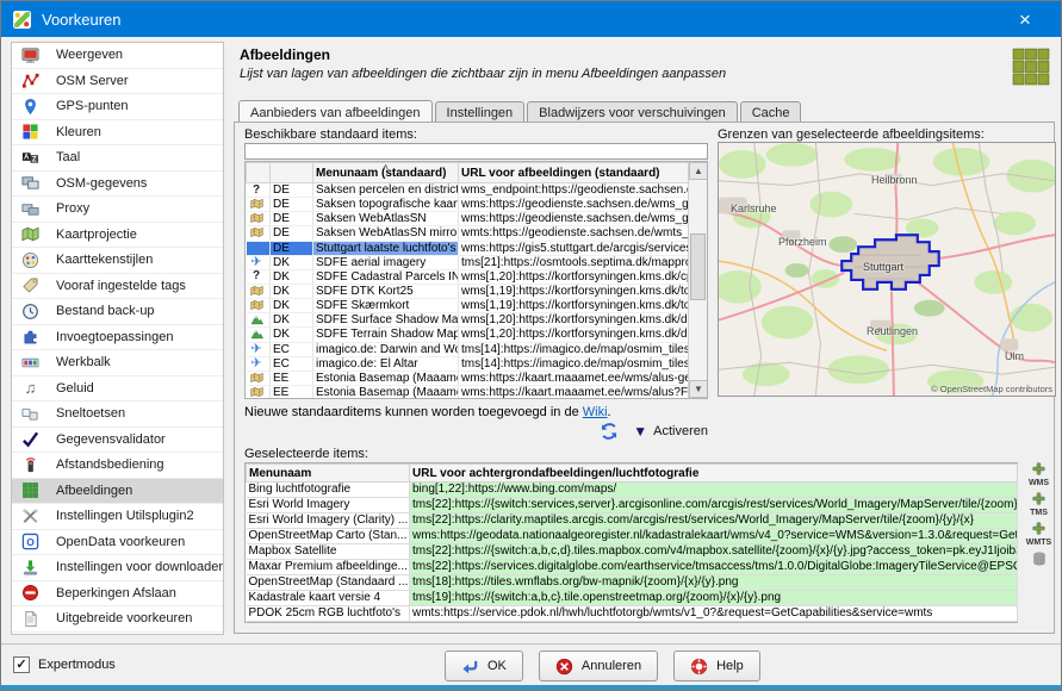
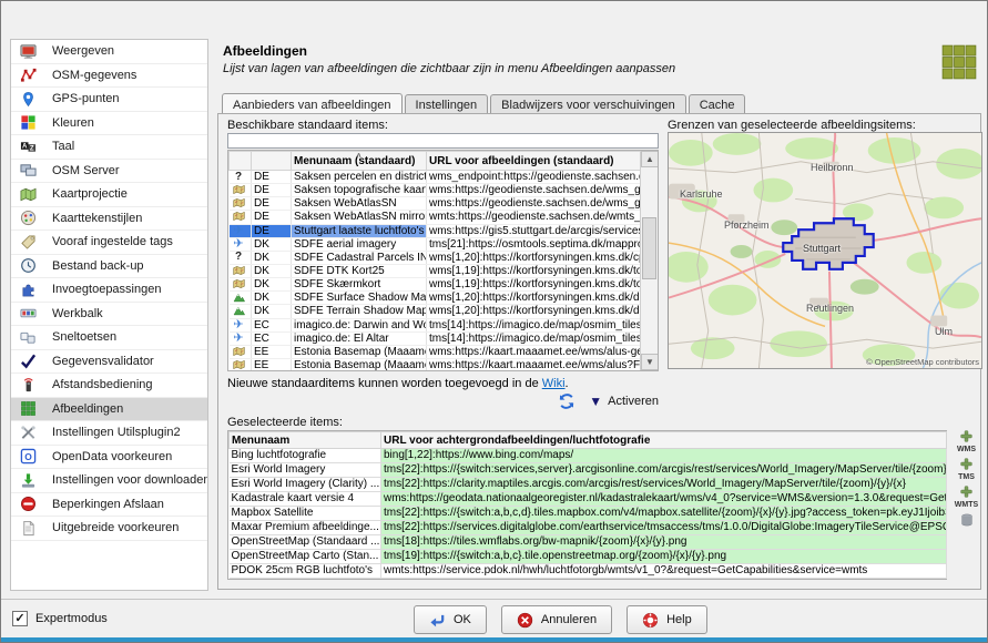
- Voorkeuren
- ×
  Weergeven
- OSM Server
+ OSM-gegevens
  GPS-punten
  Kleuren
  Taal
- OSM-gegevens
+ OSM Server
- Proxy
  Kaartprojectie
  Kaarttekenstijlen
  Vooraf ingestelde tags
  Bestand back-up
  Invoegtoepassingen
  Werkbalk
- ♫
- Geluid
  Sneltoetsen
  Gegevensvalidator
  Afstandsbediening
  Afbeeldingen
  Instellingen Utilsplugin2
  O
  OpenData voorkeuren
  Instellingen voor downloaden
  Beperkingen Afslaan
  Uitgebreide voorkeuren
  Afbeeldingen
  Lijst van lagen van afbeeldingen die zichtbaar zijn in menu Afbeeldingen aanpassen
  Aanbieders van afbeeldingen
  Instellingen
  Bladwijzers voor verschuivingen
  Cache
  Beschikbare standaard items:
  		Menunaam (standaard)	URL voor afbeeldingen (standaard)
  ?	DE	Saksen percelen en district	wms_endpoint:https://geodienste.sachsen.
  	DE	Saksen topografische kaar	wms:https://geodienste.sachsen.de/wms_g
  	DE	Saksen WebAtlasSN	wms:https://geodienste.sachsen.de/wms_g
  	DE	Saksen WebAtlasSN mirro	wmts:https://geodienste.sachsen.de/wmts_
  ✈	DE	Stuttgart laatste luchtfoto's	wms:https://gis5.stuttgart.de/arcgis/service
  ✈	DK	SDFE aerial imagery	tms[21]:https://osmtools.septima.dk/mappr
  ?	DK	SDFE Cadastral Parcels IN	wms[1,20]:https://kortforsyningen.kms.dk/c
  	DK	SDFE DTK Kort25	wms[1,19]:https://kortforsyningen.kms.dk/t
  	DK	SDFE Skærmkort	wms[1,19]:https://kortforsyningen.kms.dk/t
  	DK	SDFE Surface Shadow Ma	wms[1,20]:https://kortforsyningen.kms.dk/d
  	DK	SDFE Terrain Shadow Map	wms[1,20]:https://kortforsyningen.kms.dk/d
  ✈	EC	imagico.de: Darwin and Wo	tms[14]:https://imagico.de/map/osmim_tile
  ✈	EC	imagico.de: El Altar	tms[14]:https://imagico.de/map/osmim_tile
  	EE	Estonia Basemap (Maaam	wms:https://kaart.maaamet.ee/wms/alus-g
  	EE	Estonia Basemap (Maaam	wms:https://kaart.maaamet.ee/wms/alus?F
  ▲
  ▼
  Nieuwe standaarditems kunnen worden toegevoegd in de Wiki.
  Grenzen van geselecteerde afbeeldingsitems:
  Heilbronn
  Karlsruhe
  Pforzheim
  Stuttgart
  Reutlingen
  Ulm
  © OpenStreetMap contributors
  ▼
  Activeren
  Geselecteerde items:
  Menunaam	URL voor achtergrondafbeeldingen/luchtfotografie
  Bing luchtfotografie	bing[1,22]:https://www.bing.com/maps/
  Esri World Imagery	tms[22]:https://{switch:services,server}.arcgisonline.com/arcgis/rest/services/World_Imagery/MapServer/tile/{zoom}
  Esri World Imagery (Clarity) ...	tms[22]:https://clarity.maptiles.arcgis.com/arcgis/rest/services/World_Imagery/MapServer/tile/{zoom}/{y}/{x}
- OpenStreetMap Carto (Stan...	wms:https://geodata.nationaalgeoregister.nl/kadastralekaart/wms/v4_0?service=WMS&version=1.3.0&request=Get
+ Kadastrale kaart versie 4	wms:https://geodata.nationaalgeoregister.nl/kadastralekaart/wms/v4_0?service=WMS&version=1.3.0&request=Get
  Mapbox Satellite	tms[22]:https://{switch:a,b,c,d}.tiles.mapbox.com/v4/mapbox.satellite/{zoom}/{x}/{y}.jpg?access_token=pk.eyJ1Ijoib
  Maxar Premium afbeeldinge...	tms[22]:https://services.digitalglobe.com/earthservice/tmsaccess/tms/1.0.0/DigitalGlobe:ImageryTileService@EPS
  OpenStreetMap (Standaard ...	tms[18]:https://tiles.wmflabs.org/bw-mapnik/{zoom}/{x}/{y}.png
- Kadastrale kaart versie 4	tms[19]:https://{switch:a,b,c}.tile.openstreetmap.org/{zoom}/{x}/{y}.png
+ OpenStreetMap Carto (Stan...	tms[19]:https://{switch:a,b,c}.tile.openstreetmap.org/{zoom}/{x}/{y}.png
  PDOK 25cm RGB luchtfoto's	wmts:https://service.pdok.nl/hwh/luchtfotorgb/wmts/v1_0?&request=GetCapabilities&service=wmts
  ✓
  Expertmodus
  OK
  Annuleren
  Help
